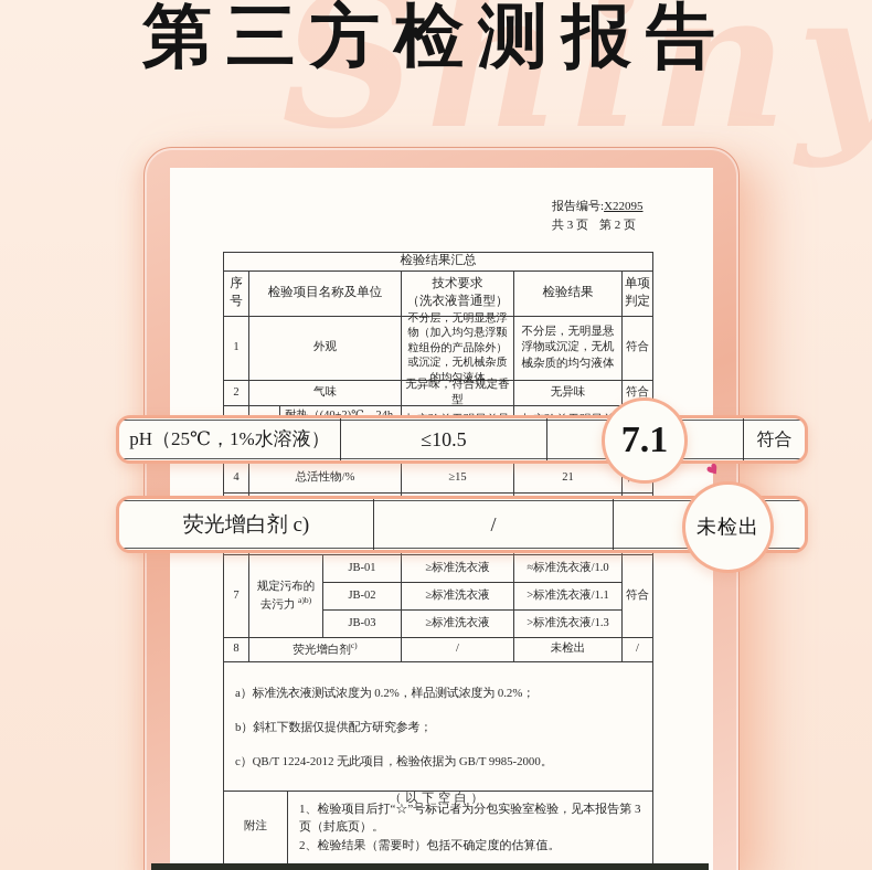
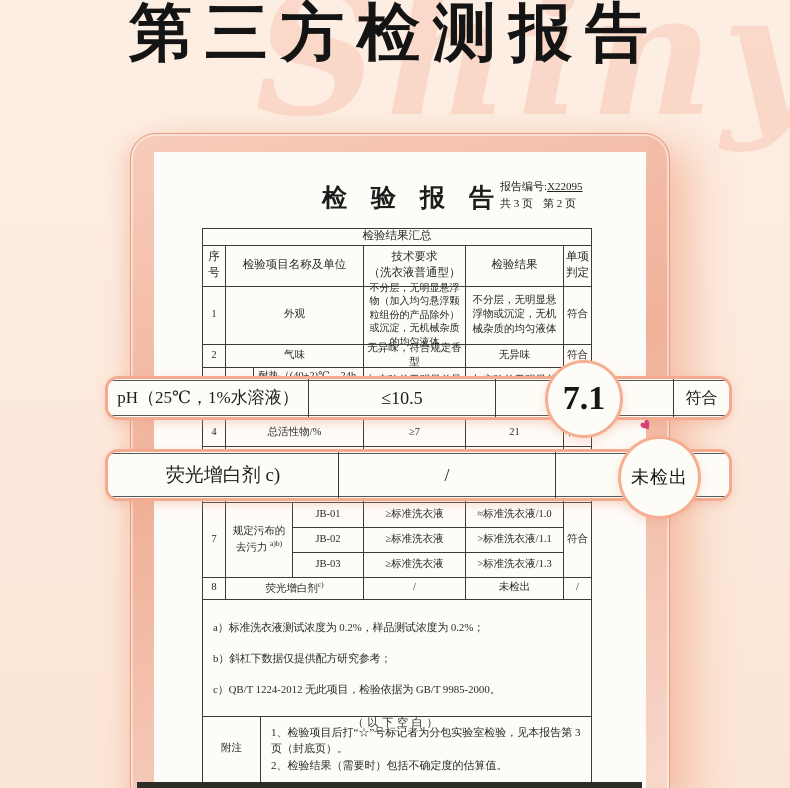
  Shiny
  第三方检测报告
  报告编号:X22095
  共 3 页 第 2 页
+ 检验报告
  检验结果汇总
  序
  号
  检验项目名称及单位
  技术要求
  （洗衣液普通型）
  检验结果
  单项
  判定
  1
  外观
  不分层，无明显悬浮物（加入均匀悬浮颗粒组份的产品除外）或沉淀，无机械杂质的均匀液体
  不分层，无明显悬浮物或沉淀，无机械杂质的均匀液体
  符合
  2
  气味
  无异味，符合规定香型
  无异味
  符合
  4
  总活性物/%
- ≥15
+ ≥7
  21
  7
  规定污布的去污力 a)b)
  JB-01
  JB-02
  JB-03
  ≥标准洗衣液
  ≥标准洗衣液
  ≥标准洗衣液
  ≈标准洗衣液/1.0
  >标准洗衣液/1.1
  >标准洗衣液/1.3
  符合
  8
  荧光增白剂c)
  /
  未检出
  /
  a）标准洗衣液测试浓度为 0.2%，样品测试浓度为 0.2%；
  b）斜杠下数据仅提供配方研究参考；
  c）QB/T 1224-2012 无此项目，检验依据为 GB/T 9985-2000。
  （以下空白）
  附注
  1、检验项目后打“☆”号标记者为分包实验室检验，见本报告第 3
  页（封底页）。
  2、检验结果（需要时）包括不确定度的估算值。
  pH（25℃，1%水溶液）
  ≤10.5
  符合
  7.1
  荧光增白剂 c)
  /
  未检出
